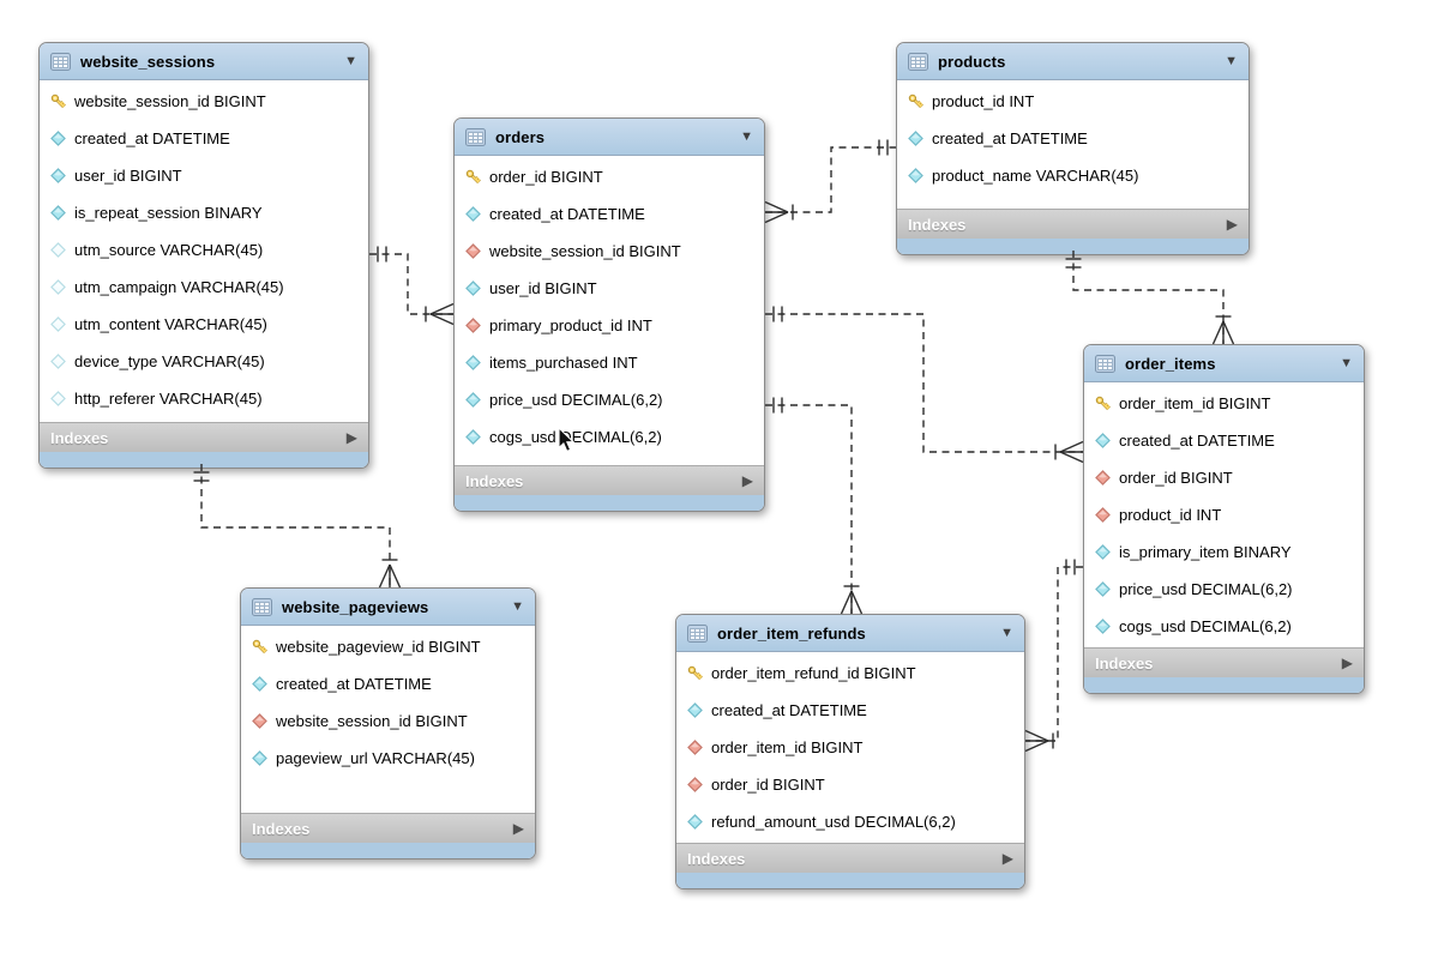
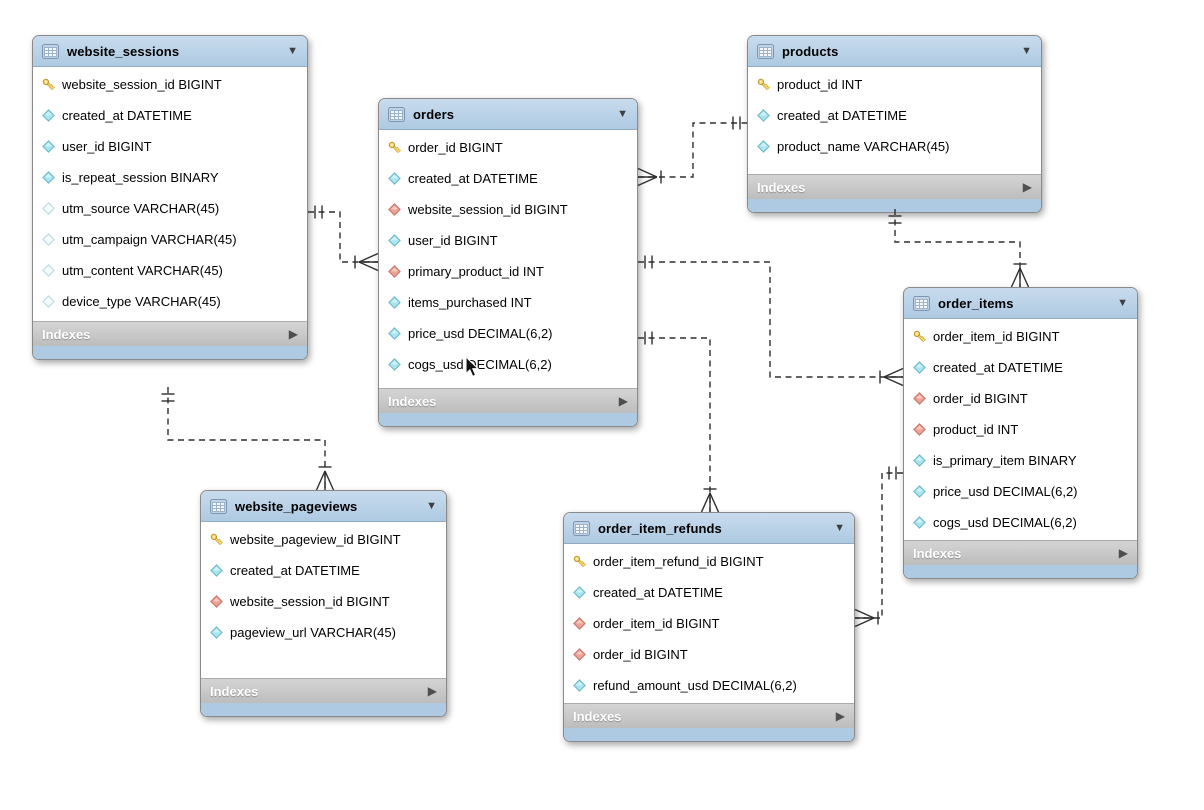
  website_sessions
  ▼
  website_session_id BIGINT
  created_at DATETIME
  user_id BIGINT
  is_repeat_session BINARY
  utm_source VARCHAR(45)
  utm_campaign VARCHAR(45)
  utm_content VARCHAR(45)
  device_type VARCHAR(45)
- http_referer VARCHAR(45)
  Indexes
  ▶
  orders
  ▼
  order_id BIGINT
  created_at DATETIME
  website_session_id BIGINT
  user_id BIGINT
  primary_product_id INT
  items_purchased INT
  price_usd DECIMAL(6,2)
  cogs_usdECIMAL(6,2)
  Indexes
  ▶
  products
  ▼
  product_id INT
  created_at DATETIME
  product_name VARCHAR(45)
  Indexes
  ▶
  order_items
  ▼
  order_item_id BIGINT
  created_at DATETIME
  order_id BIGINT
  product_id INT
  is_primary_item BINARY
  price_usd DECIMAL(6,2)
  cogs_usd DECIMAL(6,2)
  Indexes
  ▶
  website_pageviews
  ▼
  website_pageview_id BIGINT
  created_at DATETIME
  website_session_id BIGINT
  pageview_url VARCHAR(45)
  Indexes
  ▶
  order_item_refunds
  ▼
  order_item_refund_id BIGINT
  created_at DATETIME
  order_item_id BIGINT
  order_id BIGINT
  refund_amount_usd DECIMAL(6,2)
  Indexes
  ▶
